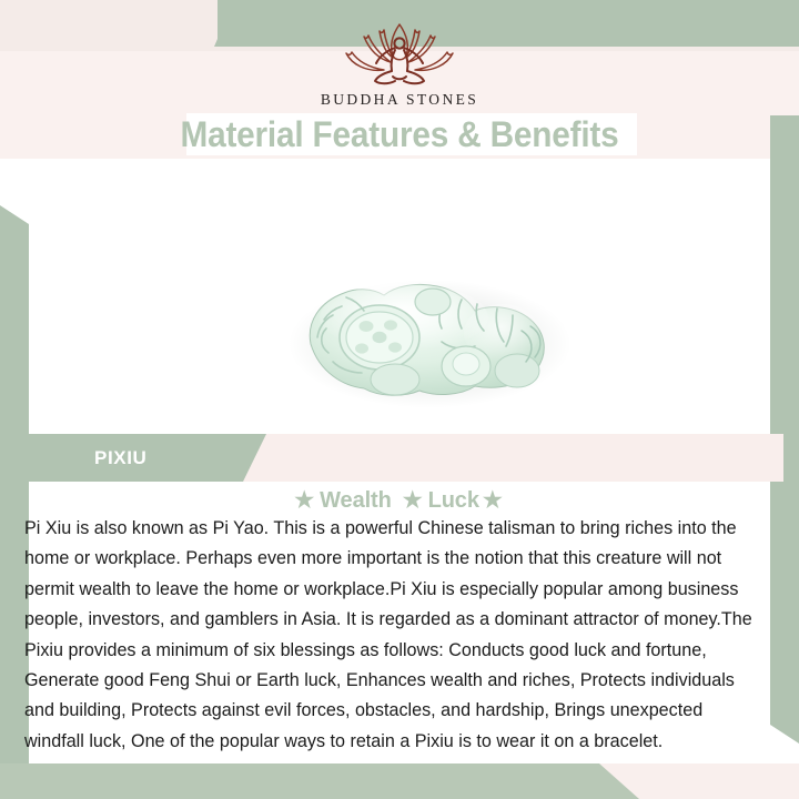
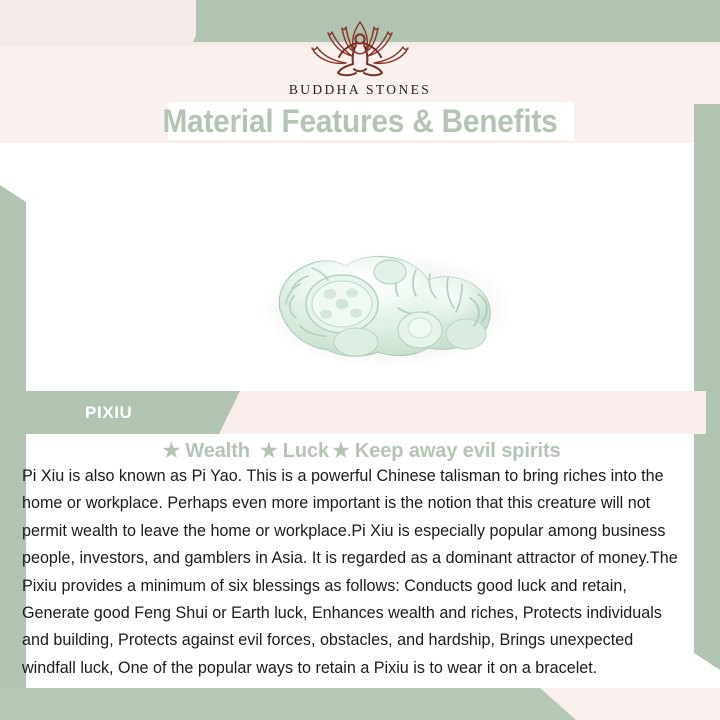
  BUDDHA STONES
  Material Features & Benefits
  PIXIU
  ★
  Wealth
  ★
  Luck
  ★
+ Keep away evil spirits
- Pi Xiu is also known as Pi Yao. This is a powerful Chinese talisman to bring riches into the home or workplace. Perhaps even more important is the notion that this creature will not permit wealth to leave the home or workplace.Pi Xiu is especially popular among business people, investors, and gamblers in Asia. It is regarded as a dominant attractor of money.The Pixiu provides a minimum of six blessings as follows: Conducts good luck and fortune, Generate good Feng Shui or Earth luck, Enhances wealth and riches, Protects individuals and building, Protects against evil forces, obstacles, and hardship, Brings unexpected windfall luck, One of the popular ways to retain a Pixiu is to wear it on a bracelet.
+ Pi Xiu is also known as Pi Yao. This is a powerful Chinese talisman to bring riches into the home or workplace. Perhaps even more important is the notion that this creature will not permit wealth to leave the home or workplace.Pi Xiu is especially popular among business people, investors, and gamblers in Asia. It is regarded as a dominant attractor of money.The Pixiu provides a minimum of six blessings as follows: Conducts good luck and retain, Generate good Feng Shui or Earth luck, Enhances wealth and riches, Protects individuals and building, Protects against evil forces, obstacles, and hardship, Brings unexpected windfall luck, One of the popular ways to retain a Pixiu is to wear it on a bracelet.
